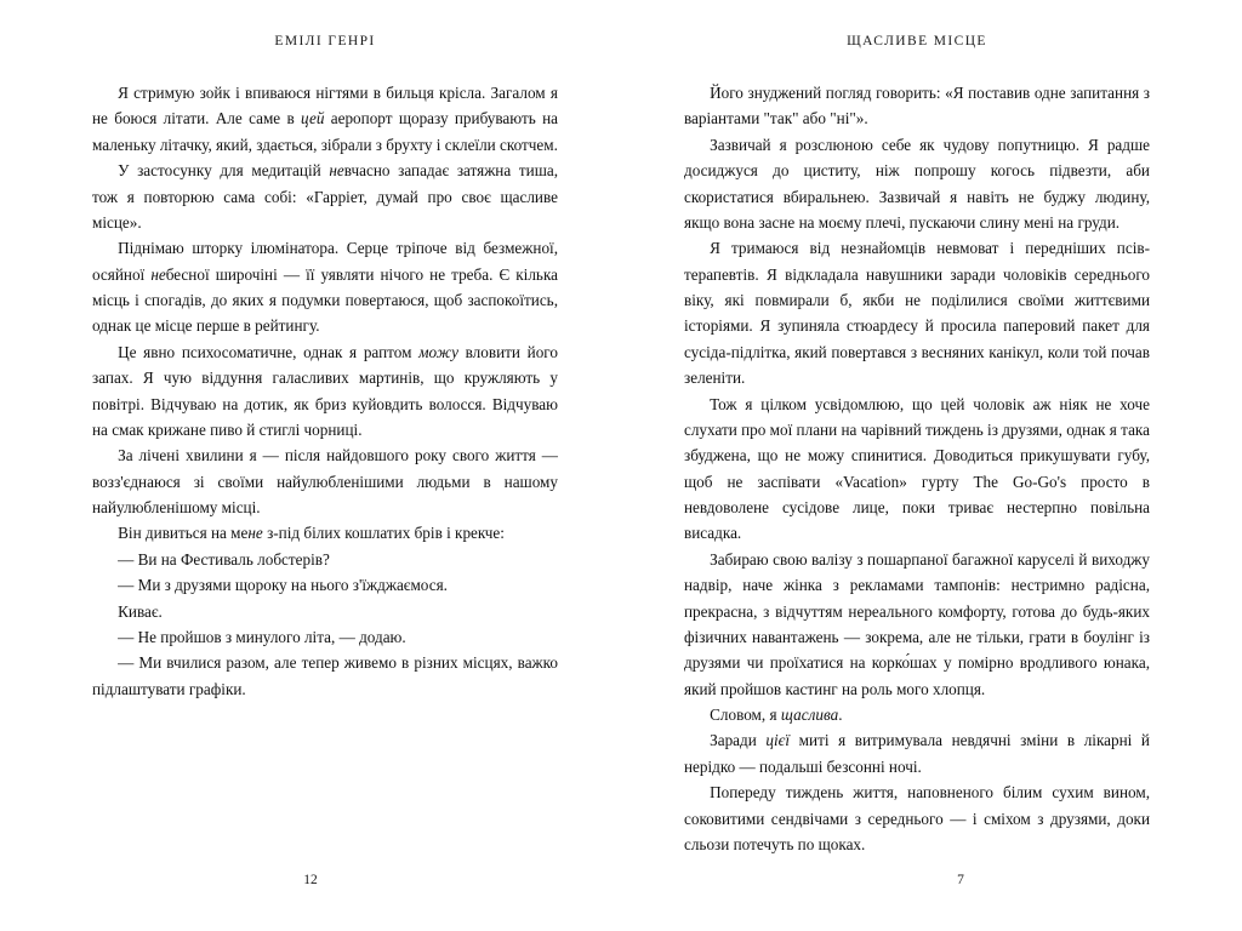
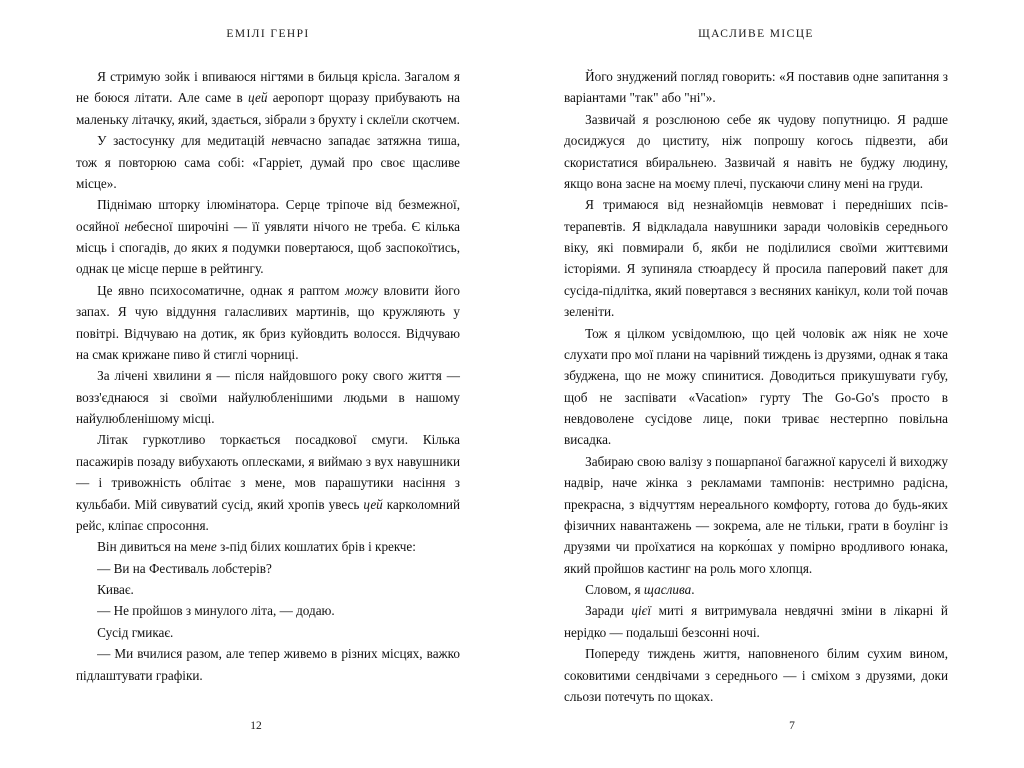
  ЕМІЛІ ГЕНРІ
  Я стримую зойк і впиваюся нігтями в бильця крісла. Загалом я не боюся літати. Але саме в цей аеропорт щоразу прибувають на маленьку літачку, який, здається, зібрали з брухту і склеїли скотчем.
  У застосунку для медитацій невчасно западає затяжна тиша, тож я повторюю сама собі: «Гарріет, думай про своє щасливе місце».
  Піднімаю шторку ілюмінатора. Серце тріпоче від безмежної, осяйної небесної широчіні — її уявляти нічого не треба. Є кілька місць і спогадів, до яких я подумки повертаюся, щоб заспокоїтись, однак це місце перше в рейтингу.
  Це явно психосоматичне, однак я раптом можу вловити його запах. Я чую віддуння галасливих мартинів, що кружляють у повітрі. Відчуваю на дотик, як бриз куйовдить волосся. Відчуваю на смак крижане пиво й стиглі чорниці.
  За лічені хвилини я — після найдовшого року свого життя — возз'єднаюся зі своїми найулюбленішими людьми в нашому найулюбленішому місці.
+ Літак гуркотливо торкається посадкової смуги. Кілька пасажирів позаду вибухають оплесками, я виймаю з вух навушники — і тривожність облітає з мене, мов парашутики насіння з кульбаби. Мій сивуватий сусід, який хропів увесь цей карколомний рейс, кліпає спросоння.
  Він дивиться на мене з-під білих кошлатих брів і крекче:
  — Ви на Фестиваль лобстерів?
- — Ми з друзями щороку на нього з'їжджаємося.
  Киває.
  — Не пройшов з минулого літа, — додаю.
+ Сусід гмикає.
  — Ми вчилися разом, але тепер живемо в різних місцях, важко підлаштувати графіки.
  12
  ЩАСЛИВЕ МІСЦЕ
  Його знуджений погляд говорить: «Я поставив одне запитання з варіантами "так" або "ні"».
  Зазвичай я розслюною себе як чудову попутницю. Я радше досиджуся до циститу, ніж попрошу когось підвезти, аби скористатися вбиральнею. Зазвичай я навіть не буджу людину, якщо вона засне на моєму плечі, пускаючи слину мені на груди.
  Я тримаюся від незнайомців невмоват і передніших псів-терапевтів. Я відкладала навушники заради чоловіків середнього віку, які повмирали б, якби не поділилися своїми життєвими історіями. Я зупиняла стюардесу й просила паперовий пакет для сусіда-підлітка, який повертався з весняних канікул, коли той почав зеленіти.
  Тож я цілком усвідомлюю, що цей чоловік аж ніяк не хоче слухати про мої плани на чарівний тиждень із друзями, однак я така збуджена, що не можу спинитися. Доводиться прикушувати губу, щоб не заспівати «Vacation» гурту The Go-Go's просто в невдоволене сусідове лице, поки триває нестерпно повільна висадка.
  Забираю свою валізу з пошарпаної багажної каруселі й виходжу надвір, наче жінка з рекламами тампонів: нестримно радісна, прекрасна, з відчуттям нереального комфорту, готова до будь-яких фізичних навантажень — зокрема, але не тільки, грати в боулінг із друзями чи проїхатися на корко́шах у помірно вродливого юнака, який пройшов кастинг на роль мого хлопця.
  Словом, я щаслива.
  Заради цієї миті я витримувала невдячні зміни в лікарні й нерідко — подальші безсонні ночі.
  Попереду тиждень життя, наповненого білим сухим вином, соковитими сендвічами з середнього — і сміхом з друзями, доки сльози потечуть по щоках.
  7
